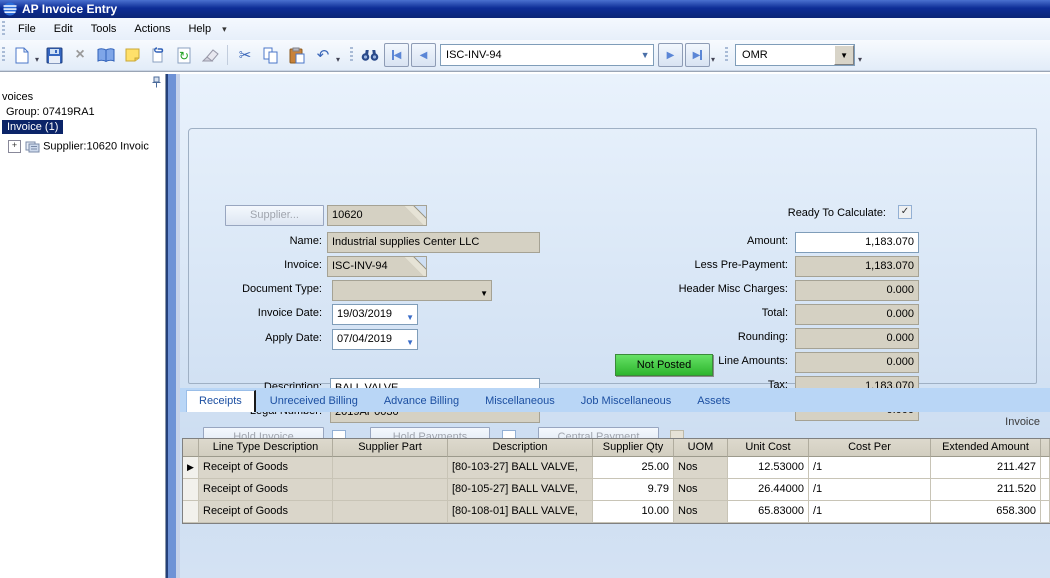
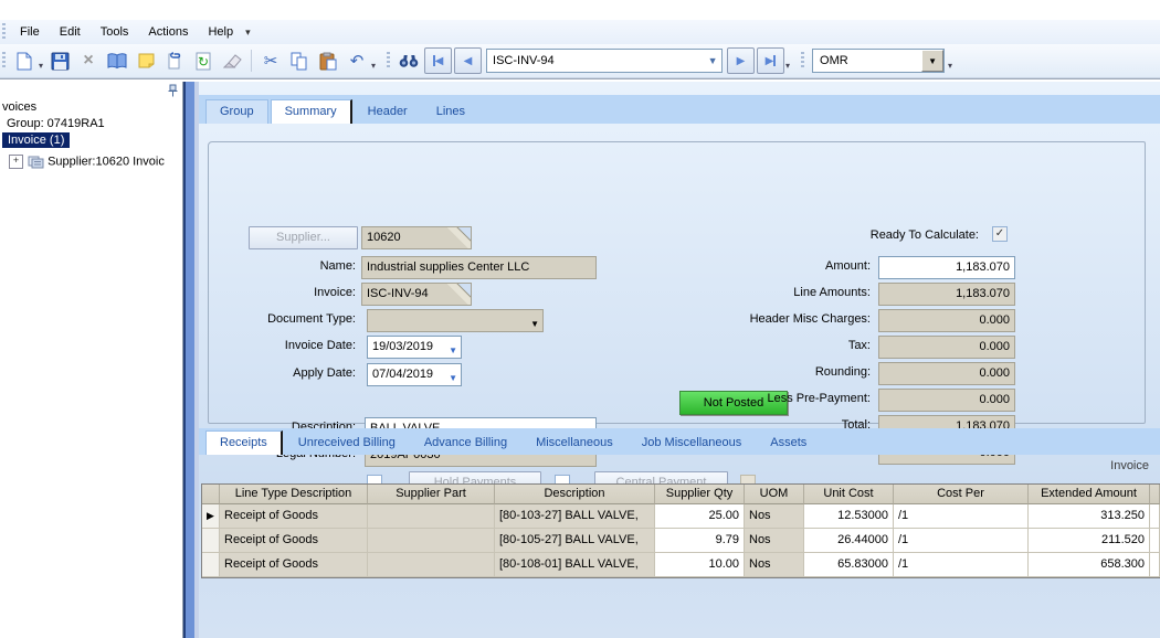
- AP Invoice Entry
  File
  Edit
  Tools
  Actions
  Help
  ▾
  ▾
  ×
  ↻
  ✂
  ↶
  ▾
  ◀
  ◀
  ISC-INV-94
  ▼
  ▶
  ▶
  ▾
  OMR
  ▼
  ▾
  voices
  Group: 07419RA1
  Invoice (1)
  + Supplier:10620 Invoic
+ Group
+ Summary
+ Header
+ Lines
  Supplier...
  10620
  Name:
  Industrial supplies Center LLC
  Invoice:
  ISC-INV-94
  Document Type:
  ▼
  Invoice Date:
  19/03/2019
  ▼
  Apply Date:
  07/04/2019
  ▼
  Not Posted
  Description:
  2019AP0030
- Hold Invoice
  Hold Payments
  Central Payment
  Ready To Calculate:
  ✓
  Amount:
  1,183.070
- Less Pre-Payment:
+ Line Amounts:
  1,183.070
  Header Misc Charges:
  0.000
- Total:
+ Tax:
  0.000
  Rounding:
  0.000
- Line Amounts:
+ Less Pre-Payment:
  0.000
- Tax:
+ Total:
  1,183.070
  Receipts
  Unreceived Billing
  Advance Billing
  Miscellaneous
  Job Miscellaneous
  Assets
  Invoice
  Line Type Description
  Supplier Part
  Description
  Supplier Qty
  UOM
  Unit Cost
  Cost Per
  Extended Amount
  ▶
  Receipt of Goods
  [80-103-27] BALL VALVE,
  25.00
  Nos
  12.53000
  /1
- 211.427
+ 313.250
  Receipt of Goods
  [80-105-27] BALL VALVE,
  9.79
  Nos
  26.44000
  /1
  211.520
  Receipt of Goods
  [80-108-01] BALL VALVE,
  10.00
  Nos
  65.83000
  /1
  658.300
